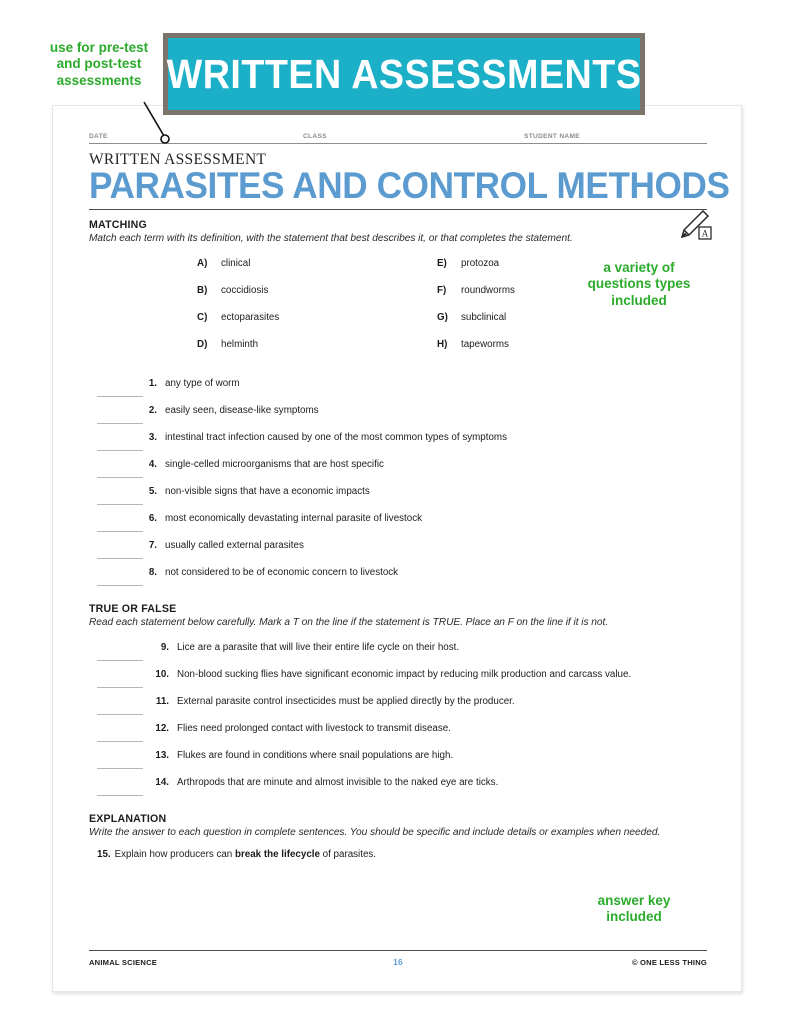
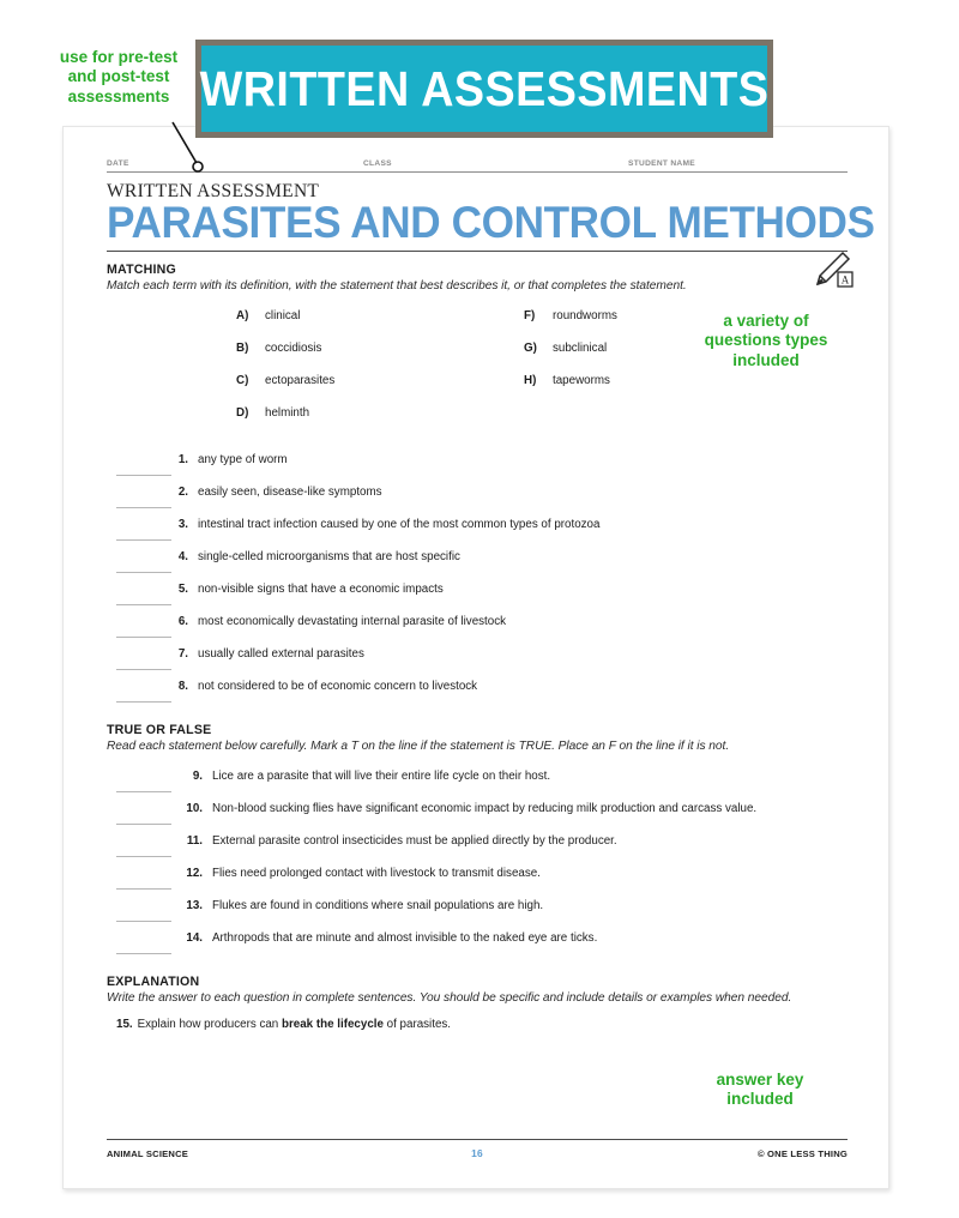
  use for pre-test and post-test assessments
  WRITTEN ASSESSMENTS
  a variety of questions types included
  answer key included
  WRITTEN ASSESSMENT
  PARASITES AND CONTROL METHODS
  MATCHING
  Match each term with its definition, with the statement that best describes it, or that completes the statement.
  A)
  clinical
  B)
  coccidiosis
  C)
  ectoparasites
  D)
  helminth
- E)
- protozoa
  F)
  roundworms
  G)
  subclinical
  H)
  tapeworms
  1.
  any type of worm
  2.
  easily seen, disease-like symptoms
  3.
- intestinal tract infection caused by one of the most common types of symptoms
+ intestinal tract infection caused by one of the most common types of protozoa
  4.
  single-celled microorganisms that are host specific
  5.
  non-visible signs that have a economic impacts
  6.
  most economically devastating internal parasite of livestock
  7.
  usually called external parasites
  8.
  not considered to be of economic concern to livestock
  TRUE OR FALSE
  Read each statement below carefully. Mark a T on the line if the statement is TRUE. Place an F on the line if it is not.
  9.
  Lice are a parasite that will live their entire life cycle on their host.
  10.
  Non-blood sucking flies have significant economic impact by reducing milk production and carcass value.
  11.
  External parasite control insecticides must be applied directly by the producer.
  12.
  Flies need prolonged contact with livestock to transmit disease.
  13.
  Flukes are found in conditions where snail populations are high.
  14.
  Arthropods that are minute and almost invisible to the naked eye are ticks.
  EXPLANATION
  Write the answer to each question in complete sentences. You should be specific and include details or examples when needed.
  15. Explain how producers can break the lifecycle of parasites.
  A
  ANIMAL SCIENCE
  16
  © ONE LESS THING
